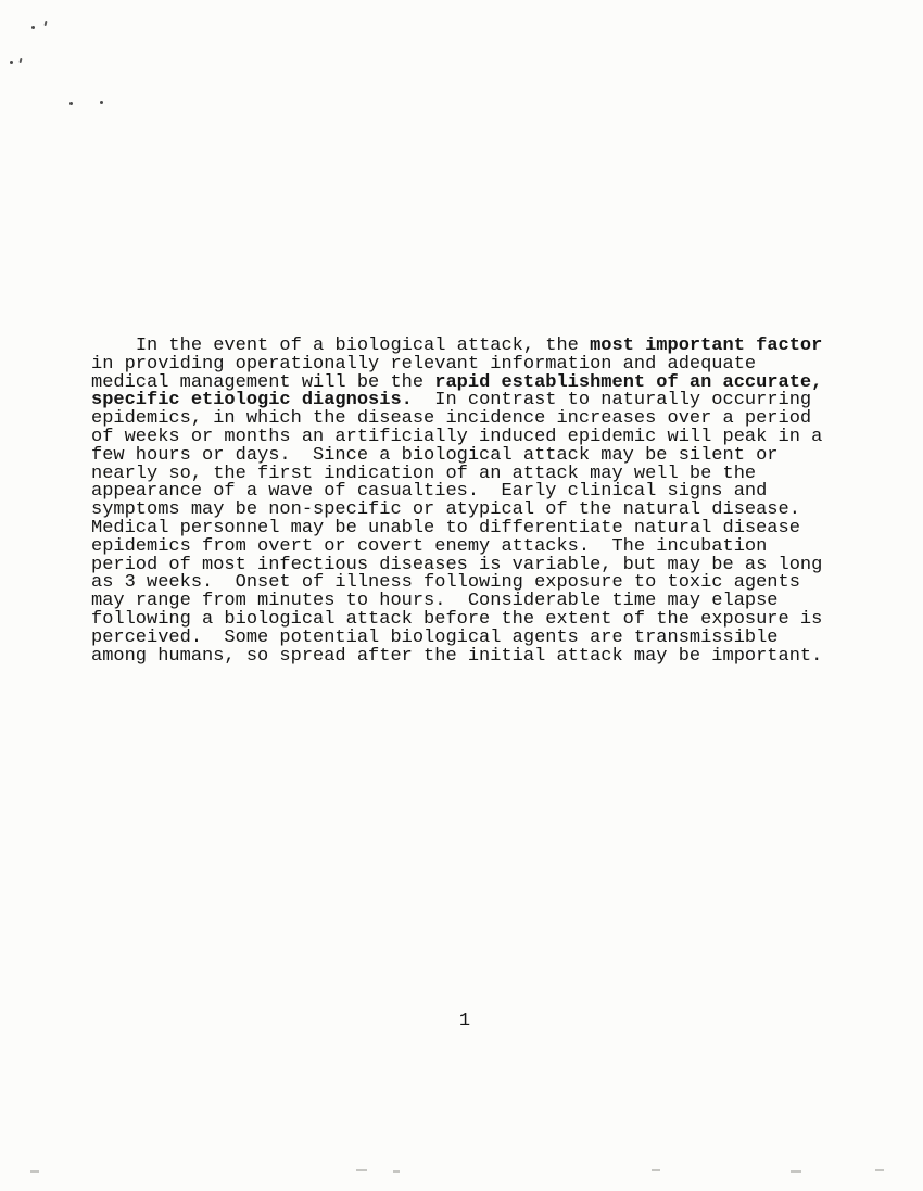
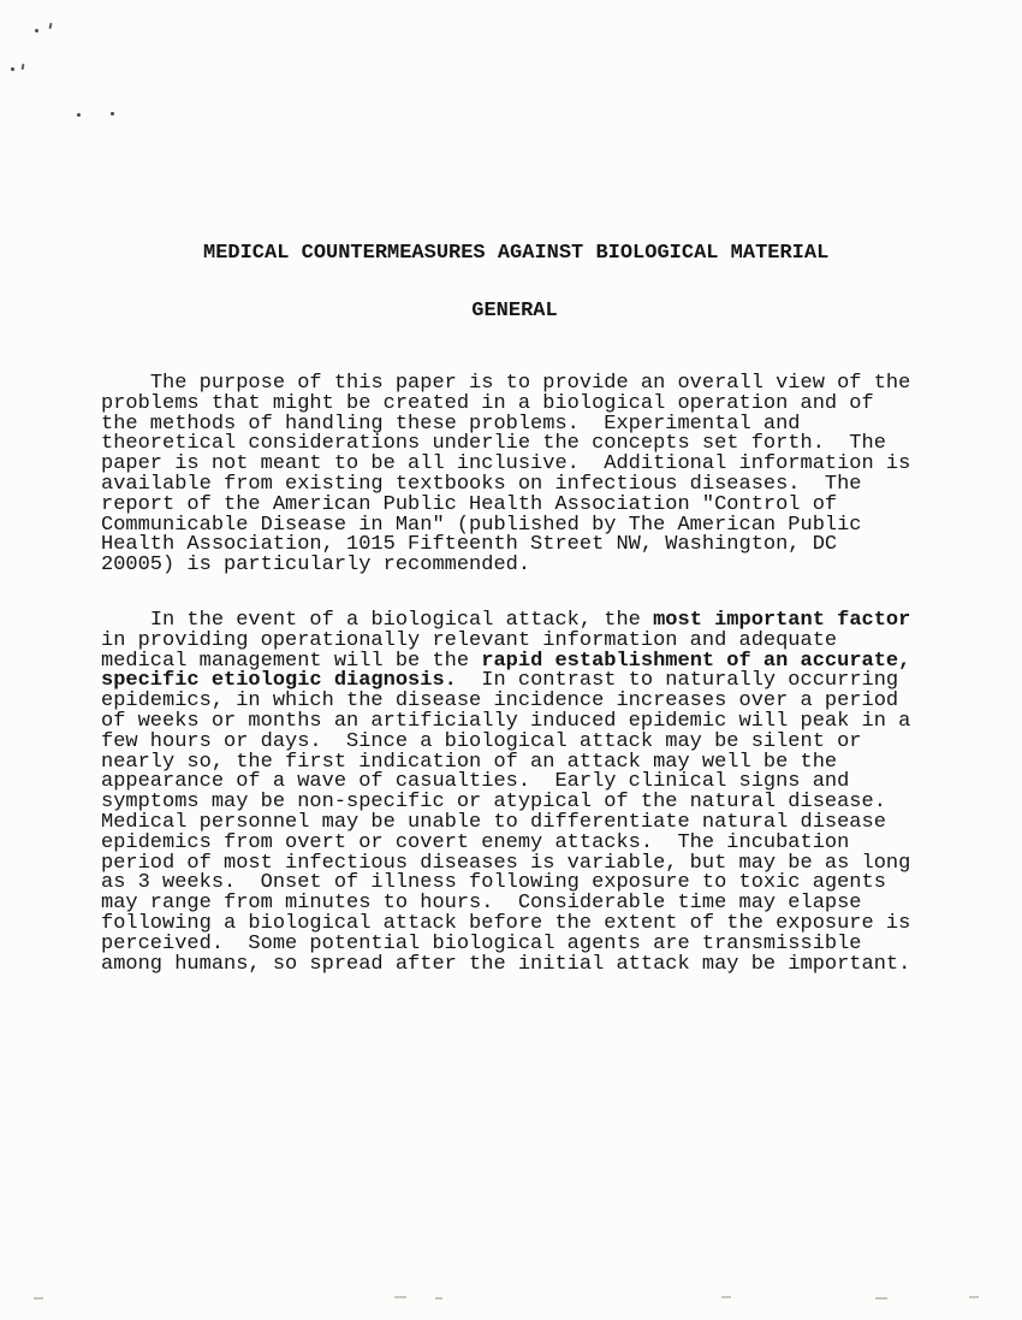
+ MEDICAL COUNTERMEASURES AGAINST BIOLOGICAL MATERIAL
+ GENERAL
+ The purpose of this paper is to provide an overall view of the
+ problems that might be created in a biological operation and of
+ the methods of handling these problems. Experimental and
+ theoretical considerations underlie the concepts set forth. The
+ paper is not meant to be all inclusive. Additional information is
+ available from existing textbooks on infectious diseases. The
+ report of the American Public Health Association "Control of
+ Communicable Disease in Man" (published by The American Public
+ Health Association, 1015 Fifteenth Street NW, Washington, DC
+ 20005) is particularly recommended.
  In the event of a biological attack, the most important factor
  in providing operationally relevant information and adequate
  medical management will be the rapid establishment of an accurate,
  specific etiologic diagnosis. In contrast to naturally occurring
  epidemics, in which the disease incidence increases over a period
  of weeks or months an artificially induced epidemic will peak in a
  few hours or days. Since a biological attack may be silent or
  nearly so, the first indication of an attack may well be the
  appearance of a wave of casualties. Early clinical signs and
  symptoms may be non-specific or atypical of the natural disease.
  Medical personnel may be unable to differentiate natural disease
  epidemics from overt or covert enemy attacks. The incubation
  period of most infectious diseases is variable, but may be as long
  as 3 weeks. Onset of illness following exposure to toxic agents
  may range from minutes to hours. Considerable time may elapse
  following a biological attack before the extent of the exposure is
  perceived. Some potential biological agents are transmissible
  among humans, so spread after the initial attack may be important.
- 1
